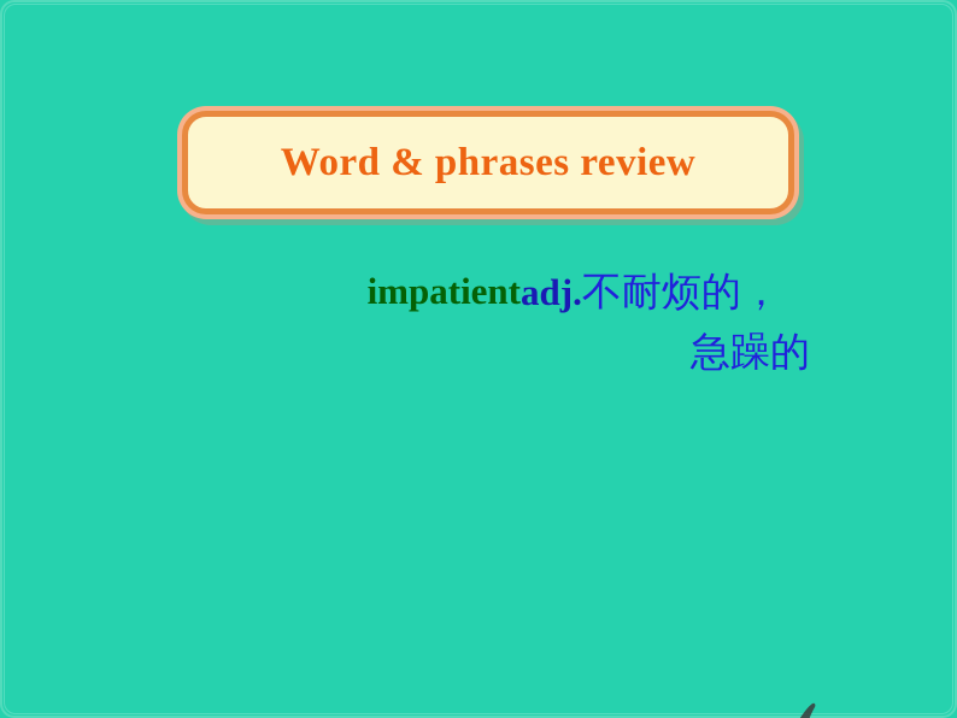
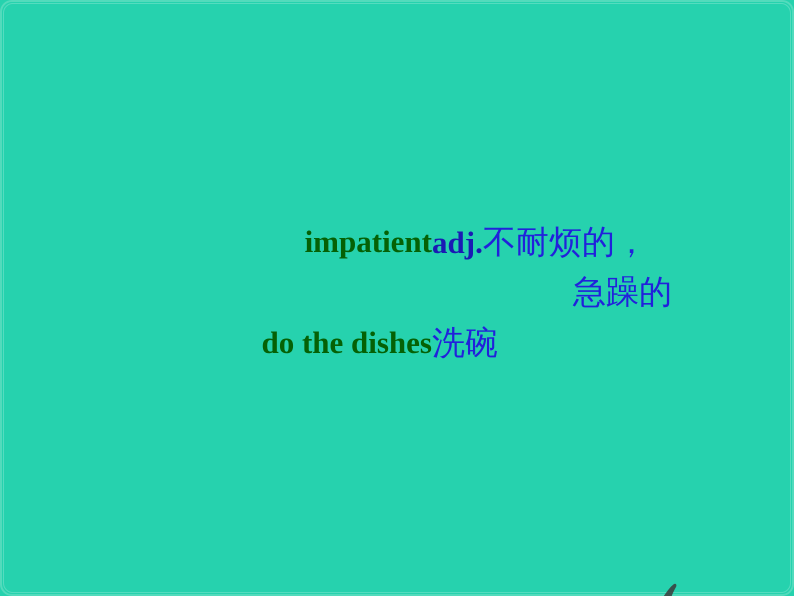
- Word & phrases review
  impatient	adj.不耐烦的， 急躁的
+ do the dishes	洗碗
